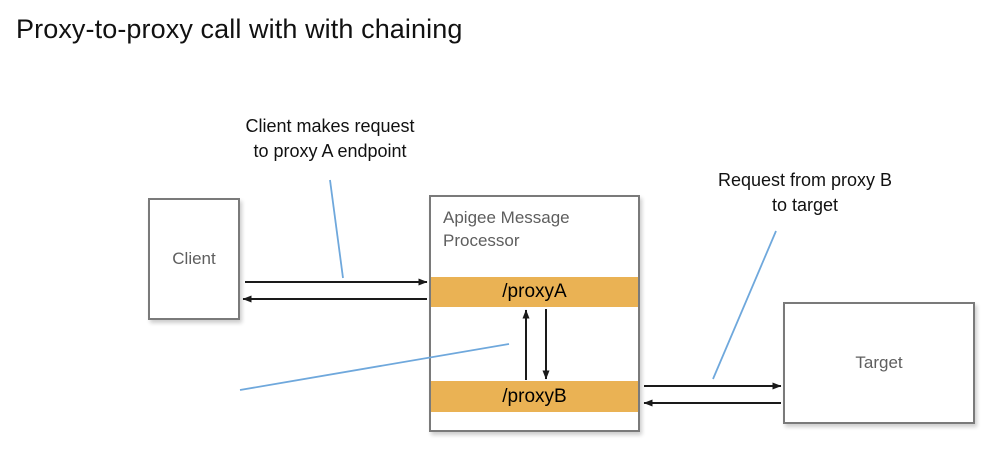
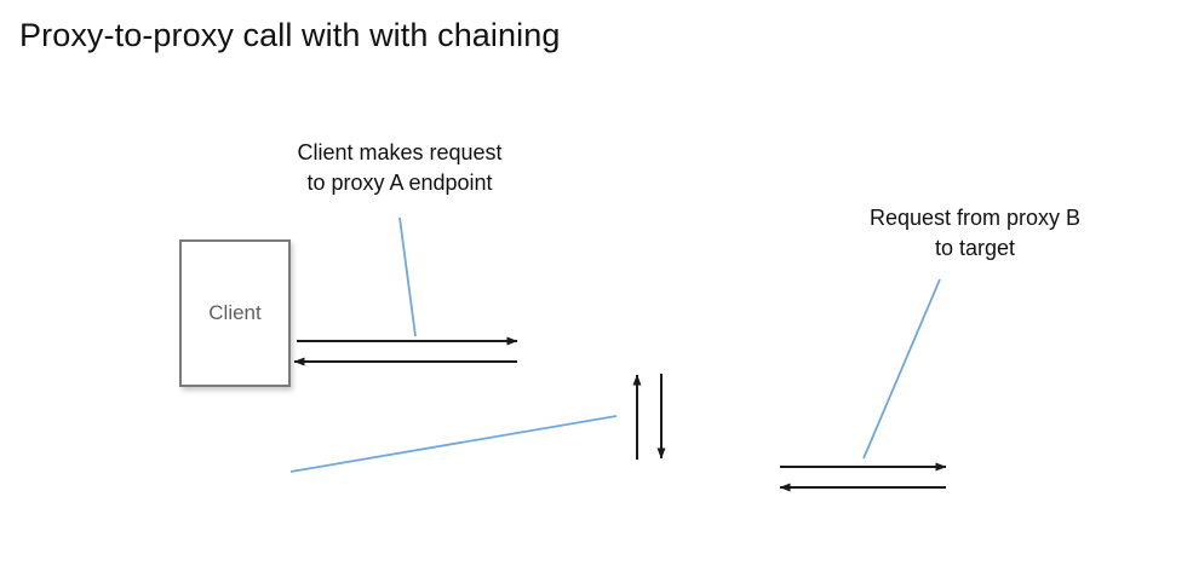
  Proxy-to-proxy call with with chaining
  Client
- Target
- Apigee Message Processor
- /proxyA
- /proxyB
  Client makes request
  to proxy A endpoint
  Request from proxy B
  to target
